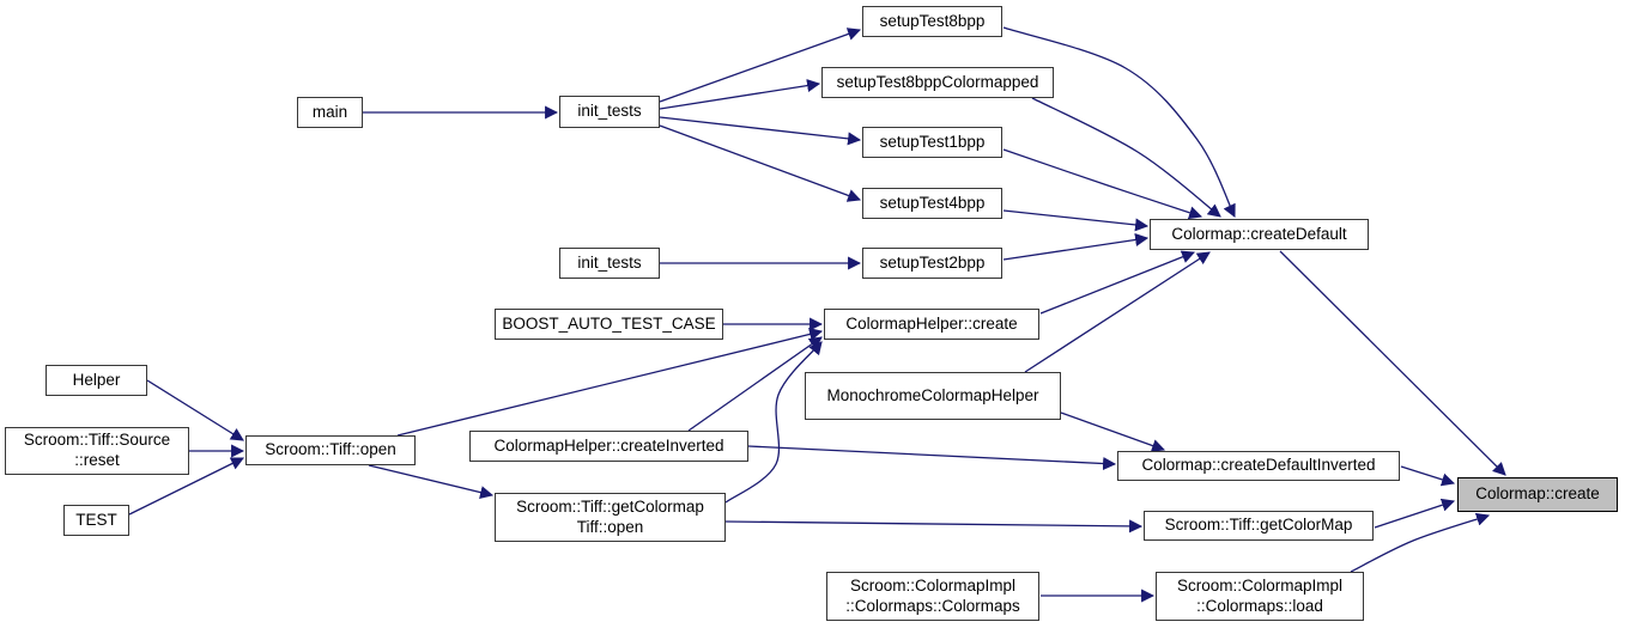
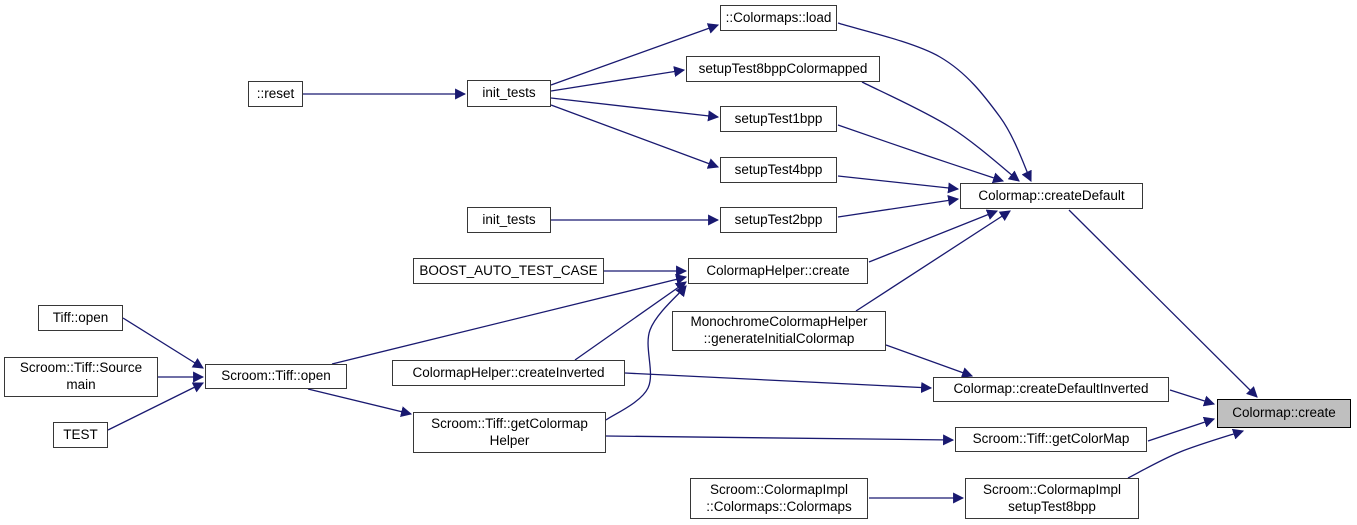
- main
+ ::reset
  init_tests
  init_tests
- setupTest8bpp
+ ::Colormaps::load
  setupTest8bppColormapped
  setupTest1bpp
  setupTest4bpp
  setupTest2bpp
  BOOST_AUTO_TEST_CASE
  ColormapHelper::create
  MonochromeColormapHelper
+ ::generateInitialColormap
- Helper
+ Tiff::open
  Scroom::Tiff::Source
- ::reset
+ main
  Scroom::Tiff::open
  TEST
  ColormapHelper::createInverted
  Scroom::Tiff::getColormap
- Tiff::open
+ Helper
  Colormap::createDefault
  Colormap::createDefaultInverted
  Scroom::Tiff::getColorMap
  Colormap::create
  Scroom::ColormapImpl
  ::Colormaps::Colormaps
  Scroom::ColormapImpl
- ::Colormaps::load
+ setupTest8bpp
